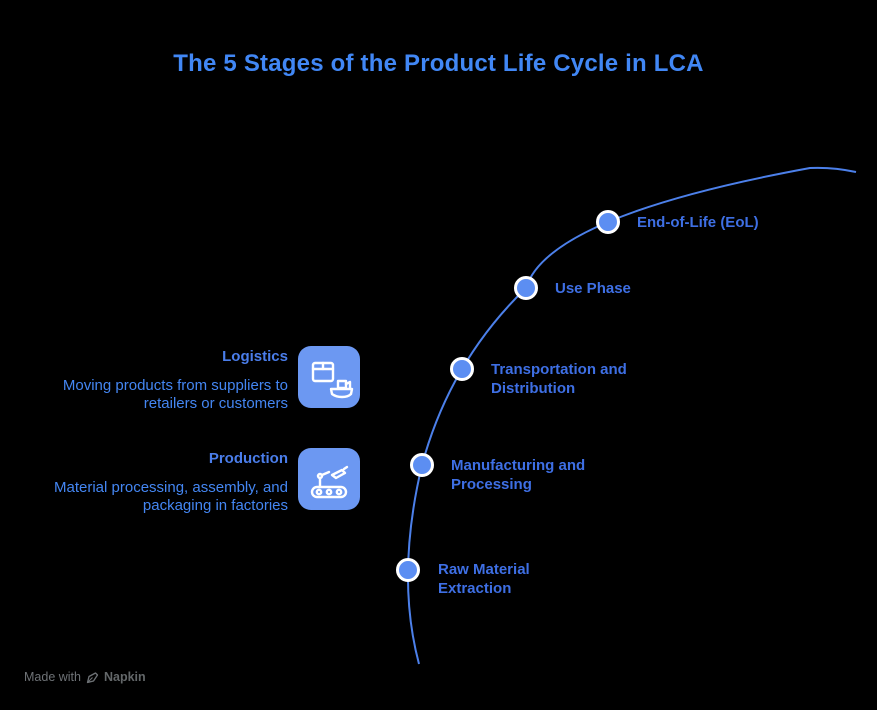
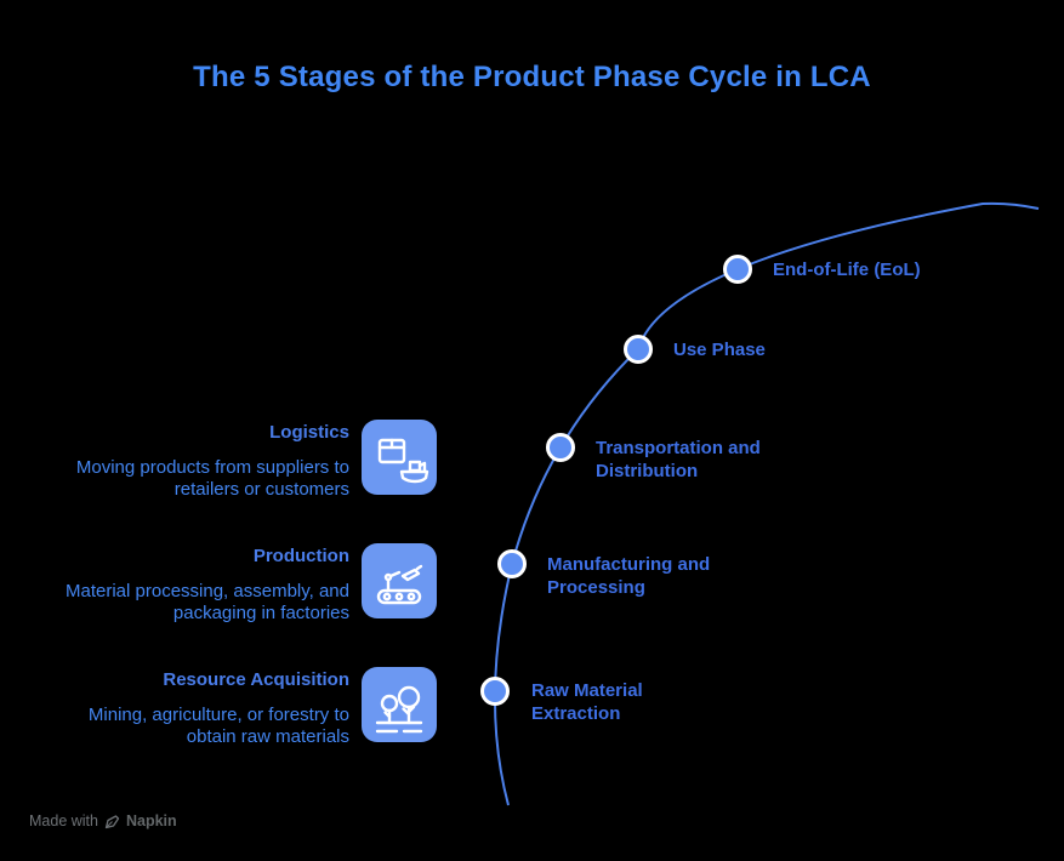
- The 5 Stages of the Product Life Cycle in LCA
+ The 5 Stages of the Product Phase Cycle in LCA
  Logistics
  Moving products from suppliers to retailers or customers
  Production
  Material processing, assembly, and packaging in factories
+ Resource Acquisition
+ Mining, agriculture, or forestry to obtain raw materials
  End-of-Life (EoL)
  Use Phase
  Transportation and Distribution
  Manufacturing and Processing
  Raw Material Extraction
  Made with
  Napkin
